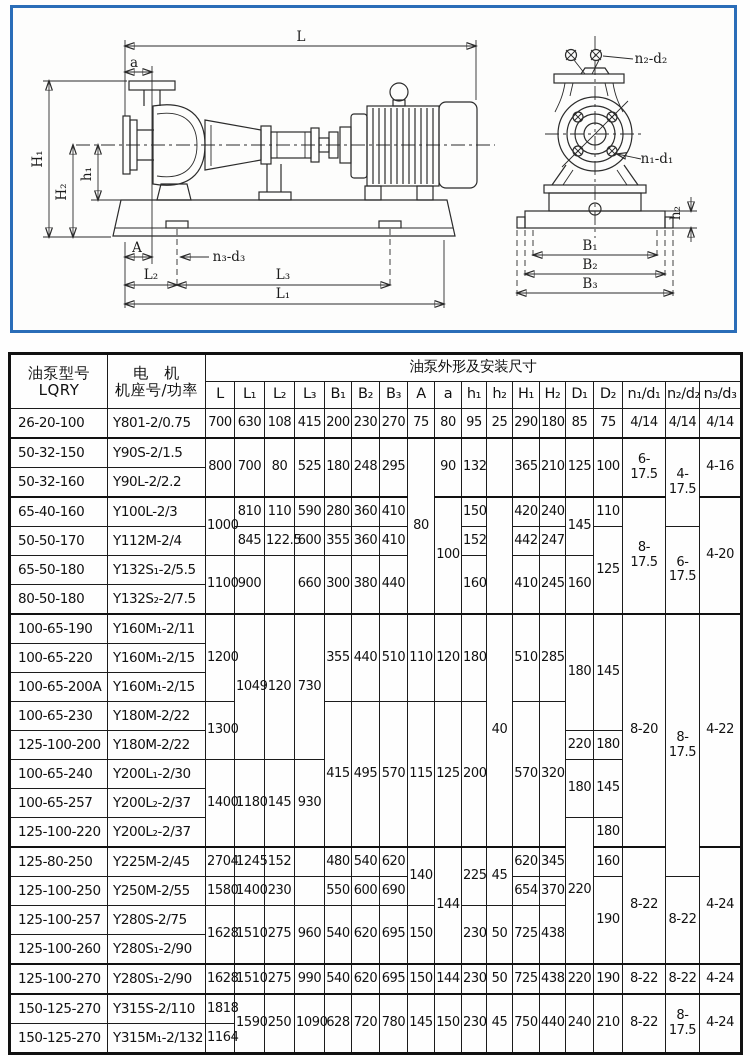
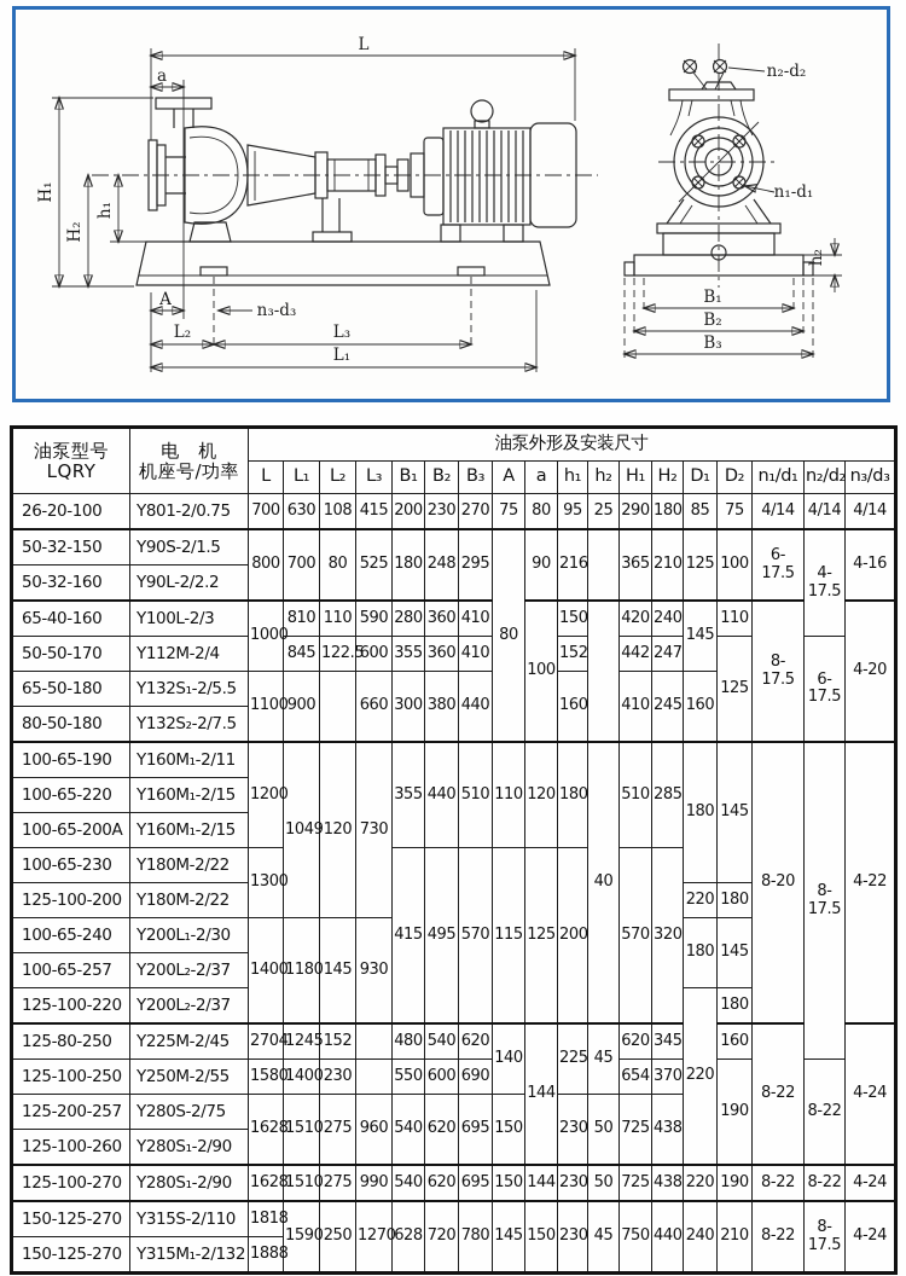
  L
  a
  A
  n₃-d₃
  L₂
  L₃
  L₁
  n₂-d₂
  n₁-d₁
  B₁
  B₂
  B₃
  油泵型号 LQRY	电 机 机座号/功率	油泵外形及安装尺寸
  L	L₁	L₂	L₃	B₁	B₂	B₃	A	a	h₁	h₂	H₁	H₂	D₁	D₂	n₁/d₁	n₂/d₂	n₃/d₃
  26-20-100	Y801-2/0.75	700	630	108	415	200	230	270	75	80	95	25	290	180	85	75	4/14	4/14	4/14
- 50-32-150	Y90S-2/1.5	800	700	80	525	180	248	295	80	90	132		365	210	125	100	6- 17.5	4- 17.5	4-16
+ 50-32-150	Y90S-2/1.5	800	700	80	525	180	248	295	80	90	216		365	210	125	100	6- 17.5	4- 17.5	4-16
  50-32-160	Y90L-2/2.2
  65-40-160	Y100L-2/3	1000	810	110	590	280	360	410	100	150		420	240	145	110	8- 17.5	4-20
  50-50-170	Y112M-2/4	845	122.	600	355	360	410	152	442	247	125	6- 17.5
  65-50-180	Y132S₁-2/5.5	1100	900		660	300	380	440	160	410	245	160
  80-50-180	Y132S₂-2/7.5
  100-65-190	Y160M₁-2/11	1200	1049	120	730	355	440	510	110	120	180	40	510	285	180	145	8-20	8- 17.5	4-22
  100-65-220	Y160M₁-2/15
  100-65-200A	Y160M₁-2/15
  100-65-230	Y180M-2/22	1300	415	495	570	115	125	200	570	320
  125-100-200	Y180M-2/22	220	180
  100-65-240	Y200L₁-2/30	1400	1180	145	930	180	145
  100-65-257	Y200L₂-2/37
  125-100-220	Y200L₂-2/37	220	180
  125-80-250	Y225M-2/45	2704	1245	152		480	540	620	140	144	225	45	620	345	160	8-22	4-24
  125-100-250	Y250M-2/55	1580	1400	230		550	600	690	654	370	190	8-22
- 125-100-257	Y280S-2/75	1628	1510	275	960	540	620	695	150	230	50	725	438
+ 125-200-257	Y280S-2/75	1628	1510	275	960	540	620	695	150	230	50	725	438
  125-100-260	Y280S₁-2/90
  125-100-270	Y280S₁-2/90	1628	1510	275	990	540	620	695	150	144	230	50	725	438	220	190	8-22	8-22	4-24
- 150-125-270	Y315S-2/110	1818	1590	250	1090	628	720	780	145	150	230	45	750	440	240	210	8-22	8- 17.5	4-24
+ 150-125-270	Y315S-2/110	1818	1590	250	1270	628	720	780	145	150	230	45	750	440	240	210	8-22	8- 17.5	4-24
- 150-125-270	Y315M₁-2/132	1164
+ 150-125-270	Y315M₁-2/132	1888
